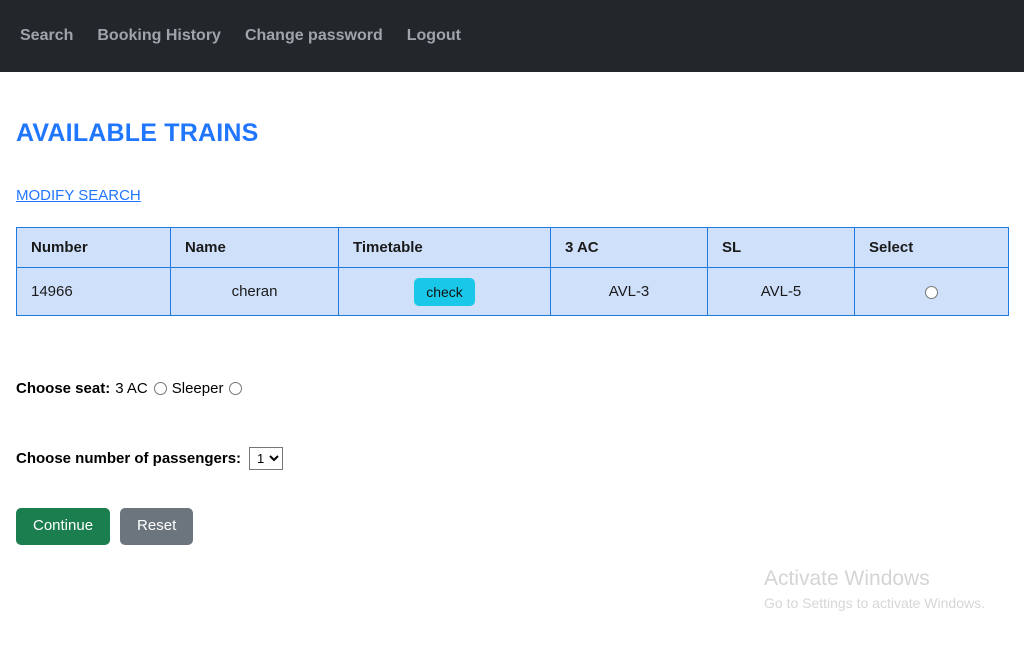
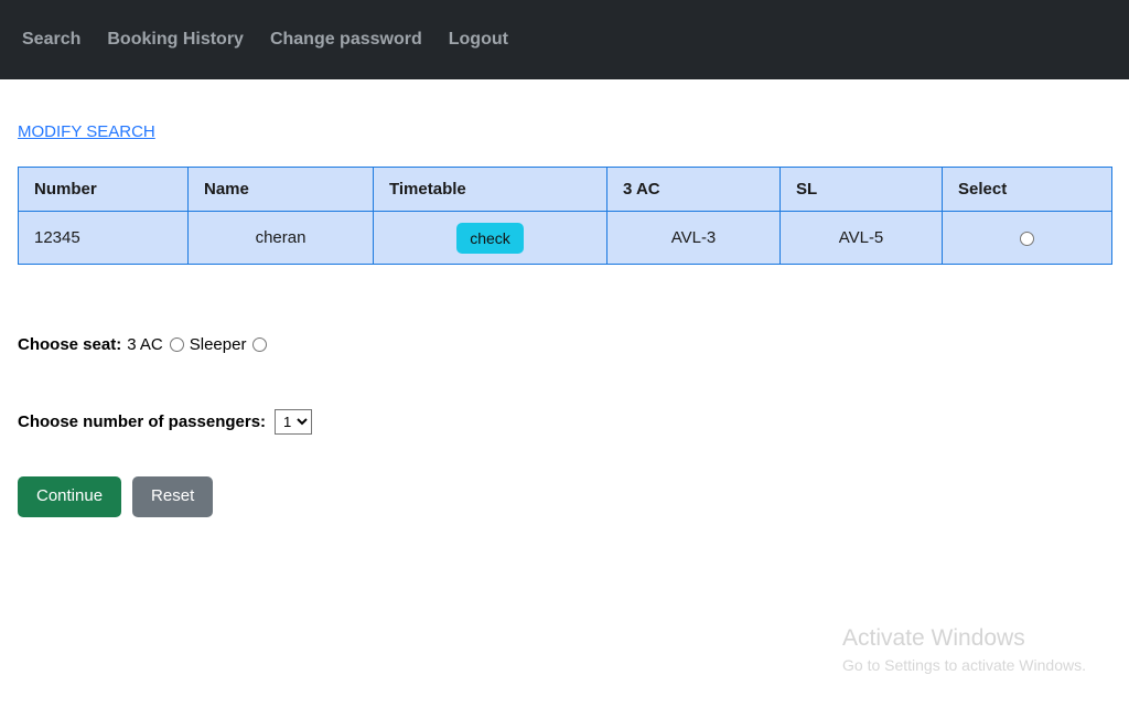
  Search
  Booking History
  Change password
  Logout
- AVAILABLE TRAINS
  MODIFY SEARCH
  Number	Name	Timetable	3 AC	SL	Select
- 14966	cheran	check	AVL-3	AVL-5
+ 12345	cheran	check	AVL-3	AVL-5
  Choose seat:
  3 AC
  Sleeper
  Choose number of passengers:
  1
  Continue
  Reset
  Activate Windows
  Go to Settings to activate Windows.
